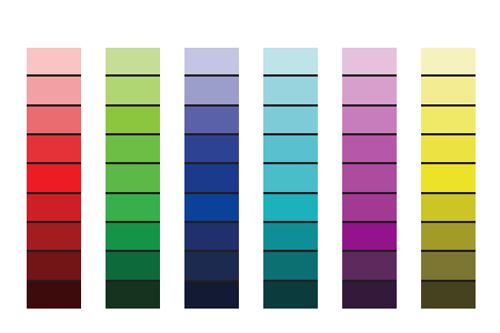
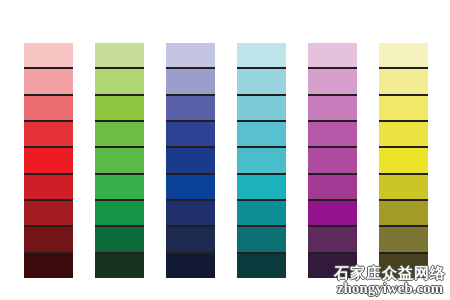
+ 石家庄众益网络
+ zhongyiweb.com
